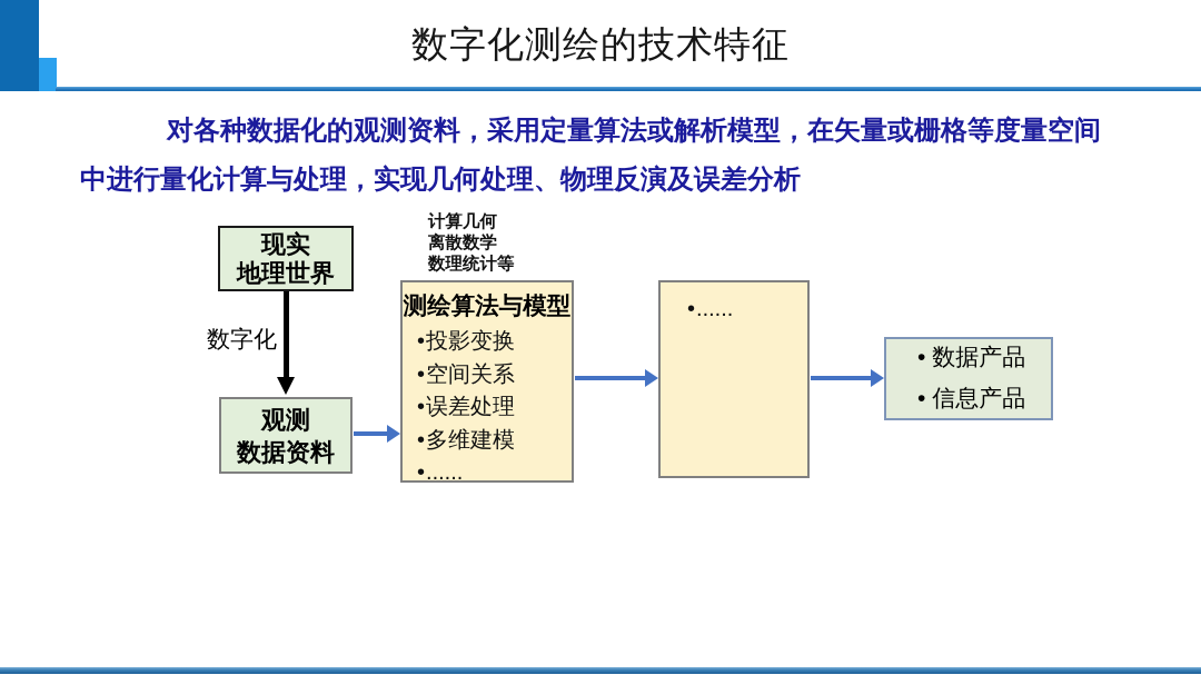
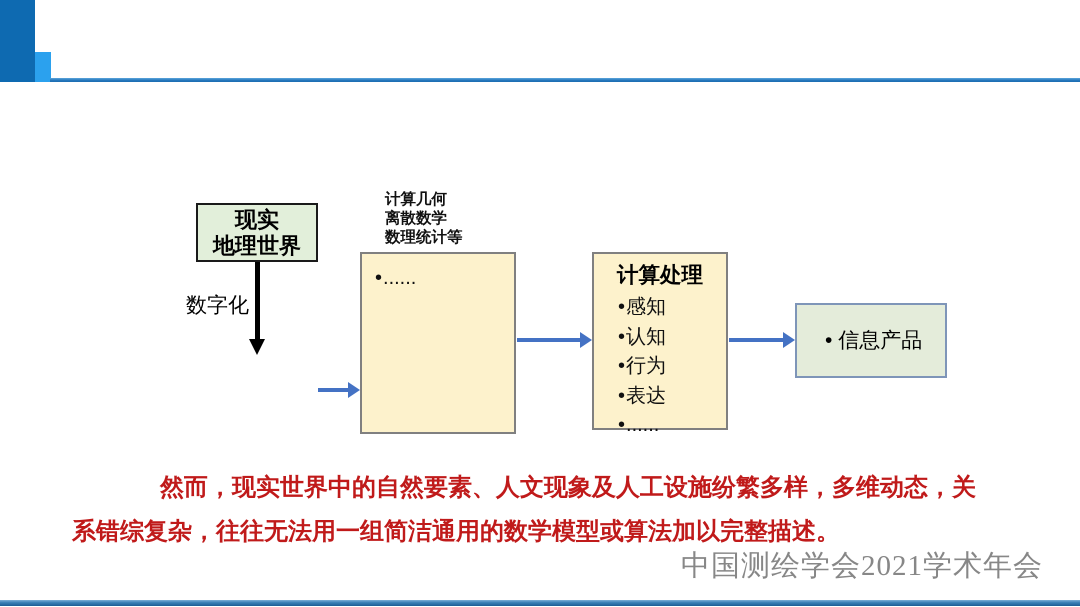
- 数字化测绘的技术特征
- 对各种数据化的观测资料，采用定量算法或解析模型，在矢量或栅格等度量空间中进行量化计算与处理，实现几何处理、物理反演及误差分析
  现实
  地理世界
  数字化
- 观测
- 数据资料
  计算几何
  离散数学
  数理统计等
- 测绘算法与模型
- 投影变换
- 空间关系
- 误差处理
- 多维建模
  ......
+ 计算处理
+ 感知
+ 认知
+ 行为
+ 表达
  ......
- 数据产品
  信息产品
+ 然而，现实世界中的自然要素、人文现象及人工设施纷繁多样，多维动态，关系错综复杂，往往无法用一组简洁通用的数学模型或算法加以完整描述。
+ 中国测绘学会2021学术年会
